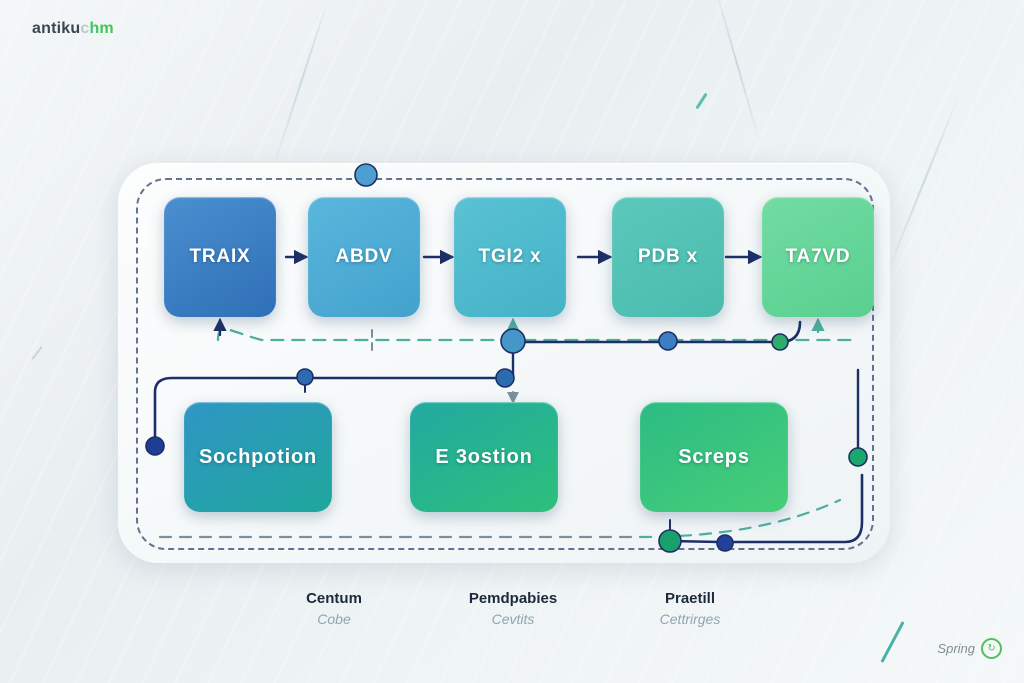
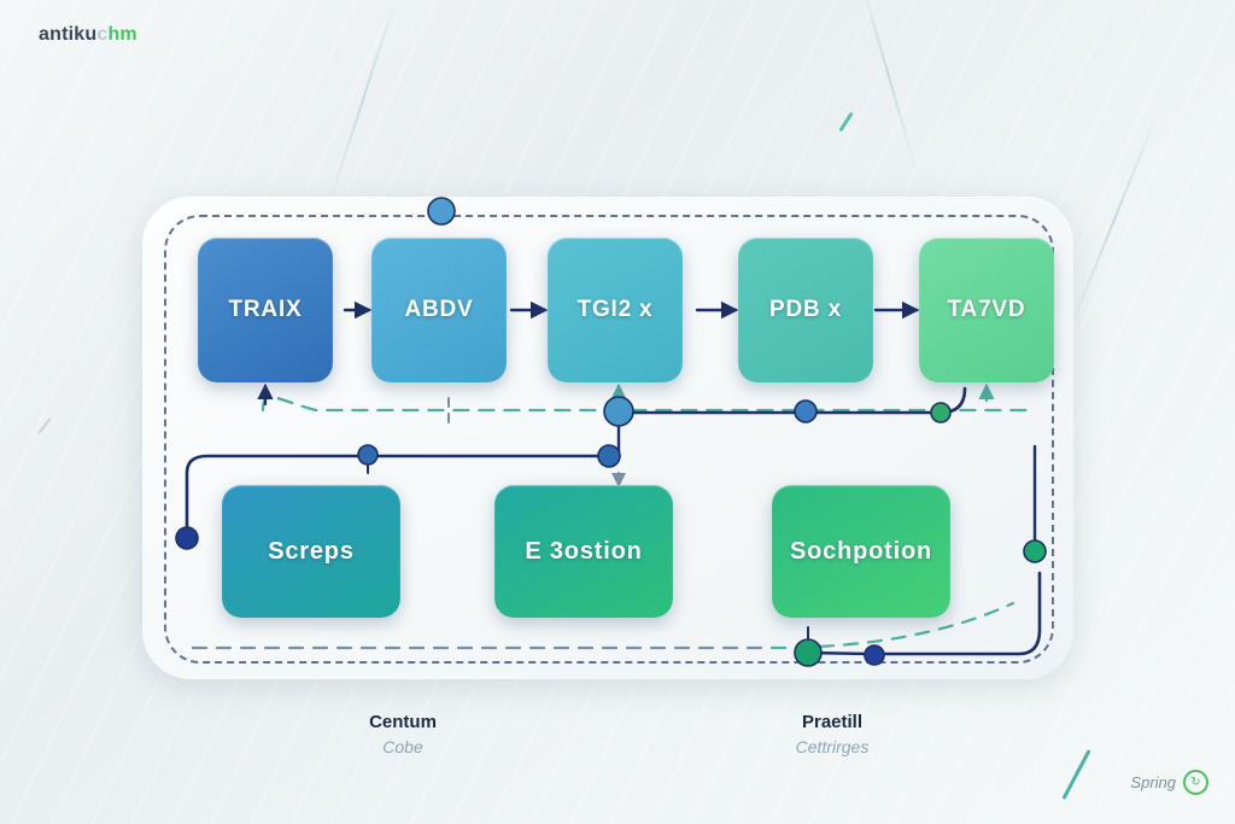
  antikuchm
  TRAIX
  ABDV
  TGI2 x
  PDB x
  TA7VD
- Sochpotion
+ Screps
  E 3ostion
- Screps
+ Sochpotion
  Centum
  Cobe
- Pemdpabies
- Cevtits
  Praetill
  Cettrirges
  Spring
  ↻
